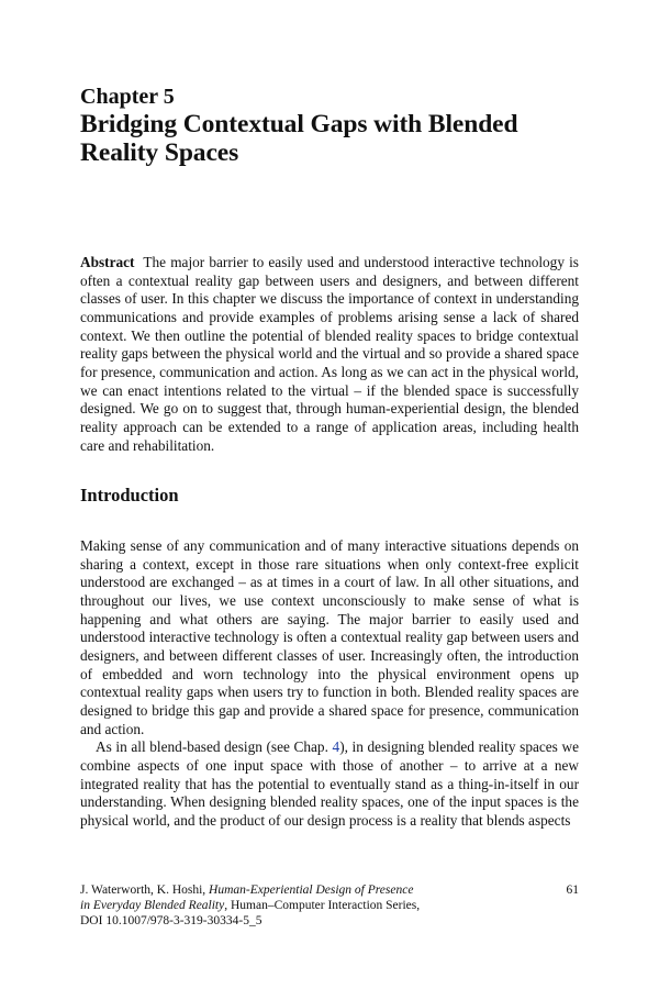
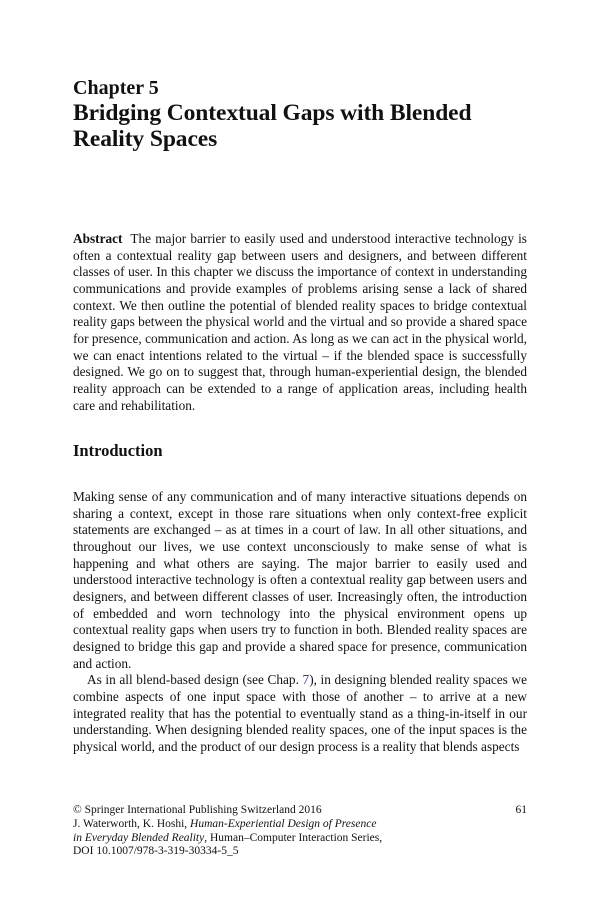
  Chapter 5
  Bridging Contextual Gaps with Blended Reality Spaces
  Abstract The major barrier to easily used and understood interactive technology is often a contextual reality gap between users and designers, and between different classes of user. In this chapter we discuss the importance of context in understanding communications and provide examples of problems arising sense a lack of shared context. We then outline the potential of blended reality spaces to bridge contextual reality gaps between the physical world and the virtual and so provide a shared space for presence, communication and action. As long as we can act in the physical world, we can enact intentions related to the virtual – if the blended space is successfully designed. We go on to suggest that, through human-experiential design, the blended reality approach can be extended to a range of application areas, including health care and rehabilitation.
  Introduction
- Making sense of any communication and of many interactive situations depends on sharing a context, except in those rare situations when only context-free explicit understood are exchanged – as at times in a court of law. In all other situations, and throughout our lives, we use context unconsciously to make sense of what is happening and what others are saying. The major barrier to easily used and understood interactive technology is often a contextual reality gap between users and designers, and between different classes of user. Increasingly often, the introduction of embedded and worn technology into the physical environment opens up contextual reality gaps when users try to function in both. Blended reality spaces are designed to bridge this gap and provide a shared space for presence, communication and action.
+ Making sense of any communication and of many interactive situations depends on sharing a context, except in those rare situations when only context-free explicit statements are exchanged – as at times in a court of law. In all other situations, and throughout our lives, we use context unconsciously to make sense of what is happening and what others are saying. The major barrier to easily used and understood interactive technology is often a contextual reality gap between users and designers, and between different classes of user. Increasingly often, the introduction of embedded and worn technology into the physical environment opens up contextual reality gaps when users try to function in both. Blended reality spaces are designed to bridge this gap and provide a shared space for presence, communication and action.
- As in all blend-based design (see Chap. 4), in designing blended reality spaces we combine aspects of one input space with those of another – to arrive at a new integrated reality that has the potential to eventually stand as a thing-in-itself in our understanding. When designing blended reality spaces, one of the input spaces is the physical world, and the product of our design process is a reality that blends aspects
+ As in all blend-based design (see Chap. 7), in designing blended reality spaces we combine aspects of one input space with those of another – to arrive at a new integrated reality that has the potential to eventually stand as a thing-in-itself in our understanding. When designing blended reality spaces, one of the input spaces is the physical world, and the product of our design process is a reality that blends aspects
+ © Springer International Publishing Switzerland 2016
  J. Waterworth, K. Hoshi, Human-Experiential Design of Presence
  in Everyday Blended Reality, Human–Computer Interaction Series,
  DOI 10.1007/978-3-319-30334-5_5
  61
